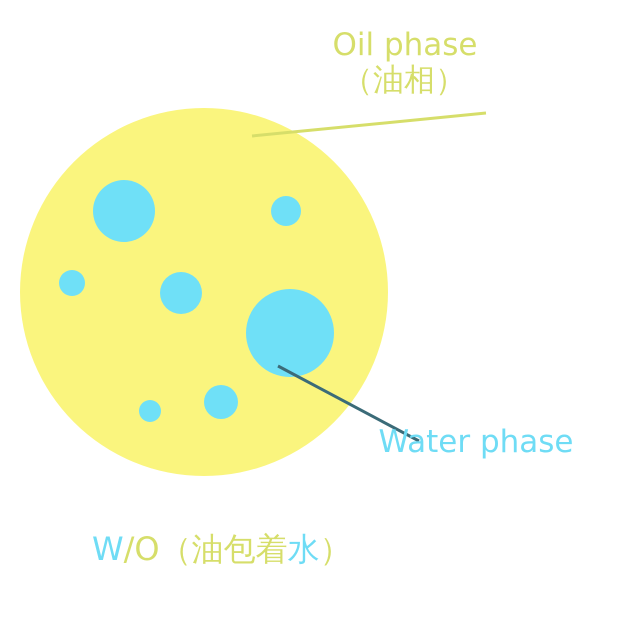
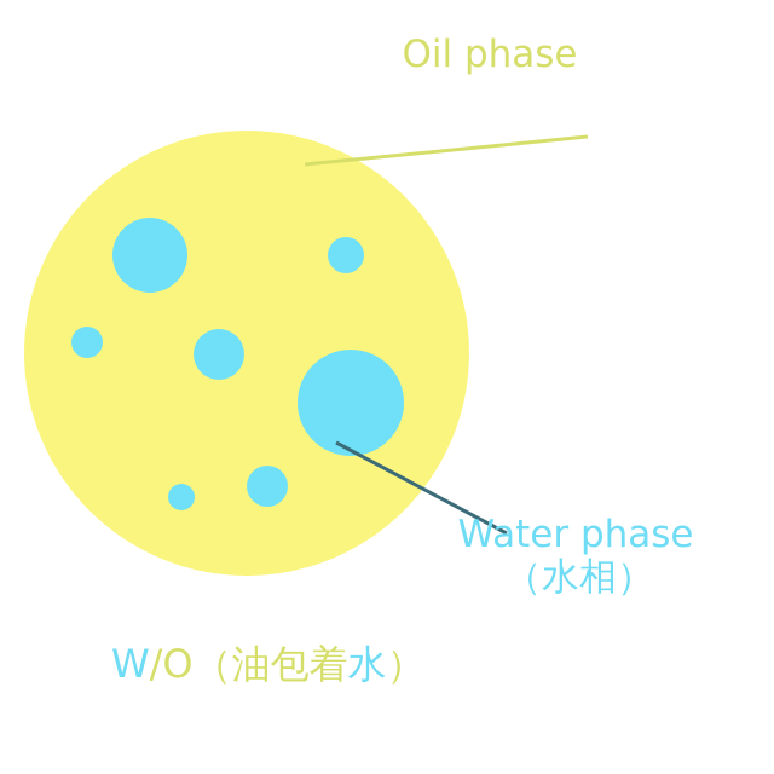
  Oil phase
- （油相）
  Water phase
+ （水相）
  W/O（油包着水）
